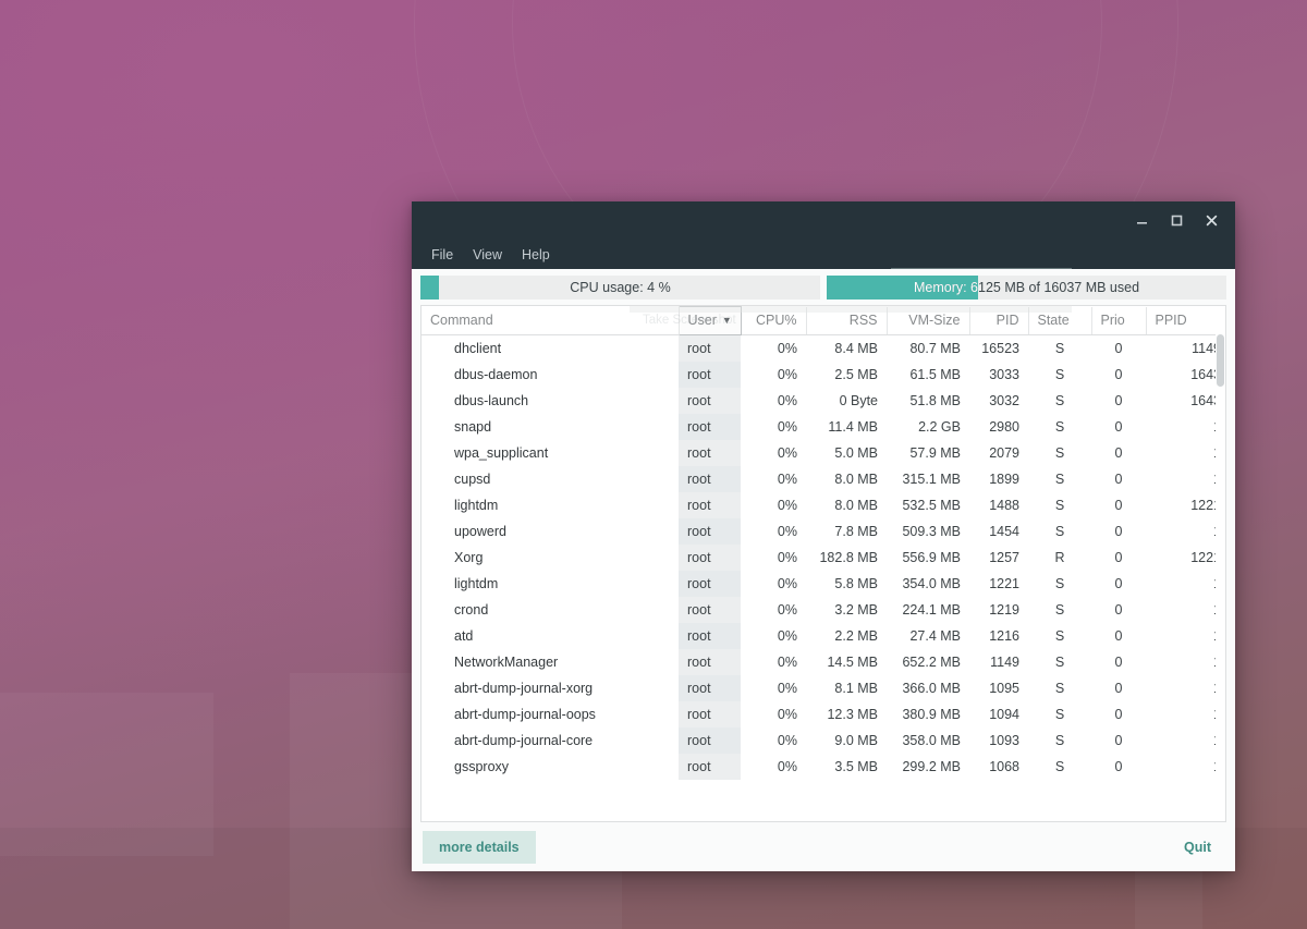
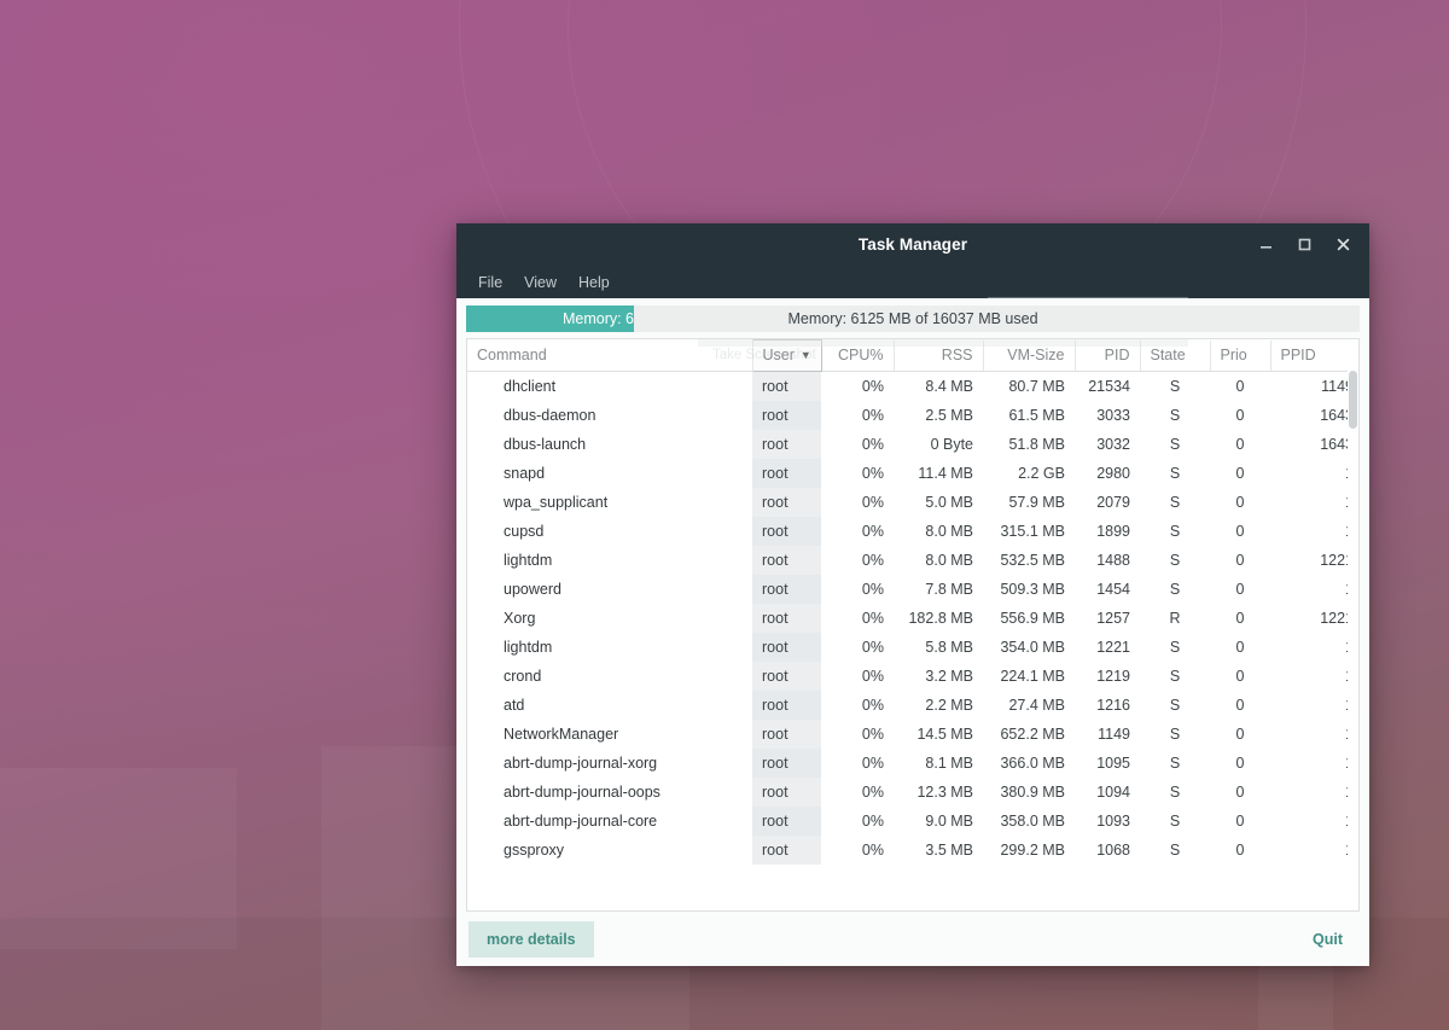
+ Task Manager
  File
  View
  Help
  Take Screenshot
- CPU usage: 4 %
  Memory: 6125 MB of 16037 MB used
  Command	User ▼	CPU%	RSS	VM-Size	PID	State	Prio	PPID
- dhclient	root	0%	8.4 MB	80.7 MB	16523	S	0	114
+ dhclient	root	0%	8.4 MB	80.7 MB	21534	S	0	114
  dbus-daemon	root	0%	2.5 MB	61.5 MB	3033	S	0	164
  dbus-launch	root	0%	0 Byte	51.8 MB	3032	S	0	164
  snapd	root	0%	11.4 MB	2.2 GB	2980	S	0
  wpa_supplicant	root	0%	5.0 MB	57.9 MB	2079	S	0
  cupsd	root	0%	8.0 MB	315.1 MB	1899	S	0
  lightdm	root	0%	8.0 MB	532.5 MB	1488	S	0	122
  upowerd	root	0%	7.8 MB	509.3 MB	1454	S	0
  Xorg	root	0%	182.8 MB	556.9 MB	1257	R	0	122
  lightdm	root	0%	5.8 MB	354.0 MB	1221	S	0
  crond	root	0%	3.2 MB	224.1 MB	1219	S	0
  atd	root	0%	2.2 MB	27.4 MB	1216	S	0
  NetworkManager	root	0%	14.5 MB	652.2 MB	1149	S	0
  abrt-dump-journal-xorg	root	0%	8.1 MB	366.0 MB	1095	S	0
  abrt-dump-journal-oops	root	0%	12.3 MB	380.9 MB	1094	S	0
  abrt-dump-journal-core	root	0%	9.0 MB	358.0 MB	1093	S	0
  gssproxy	root	0%	3.5 MB	299.2 MB	1068	S	0
  more details
  Quit
